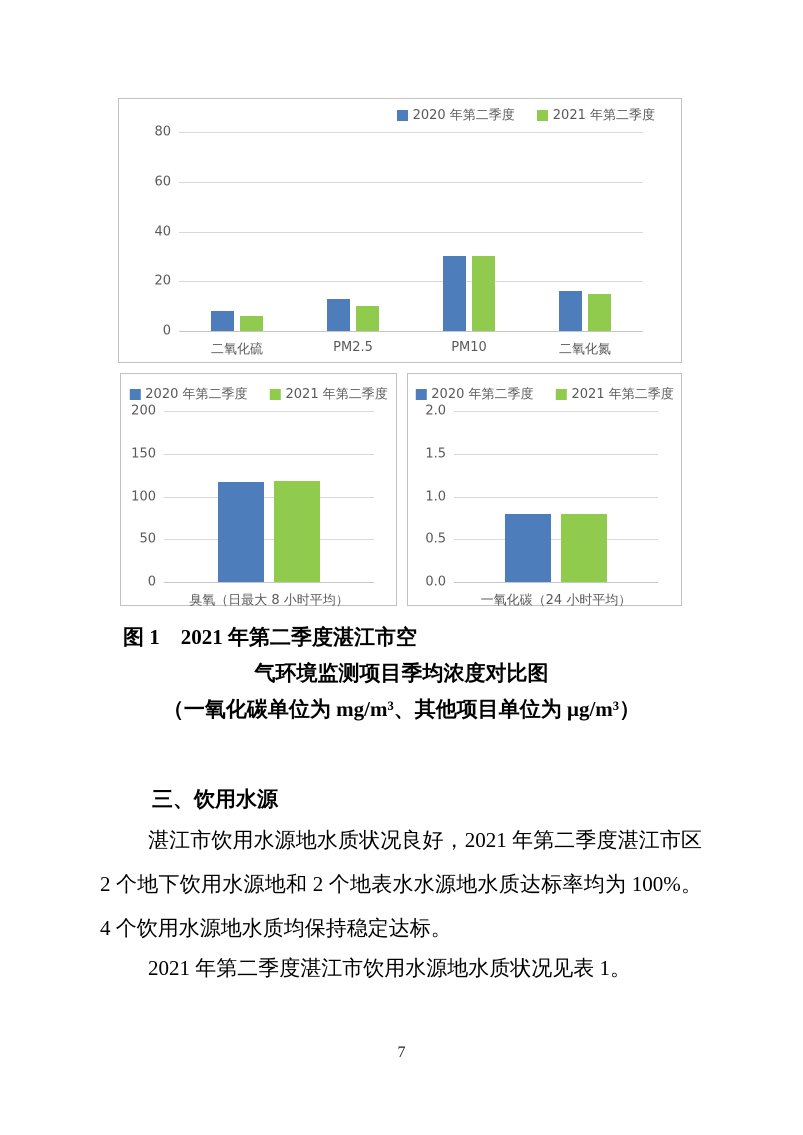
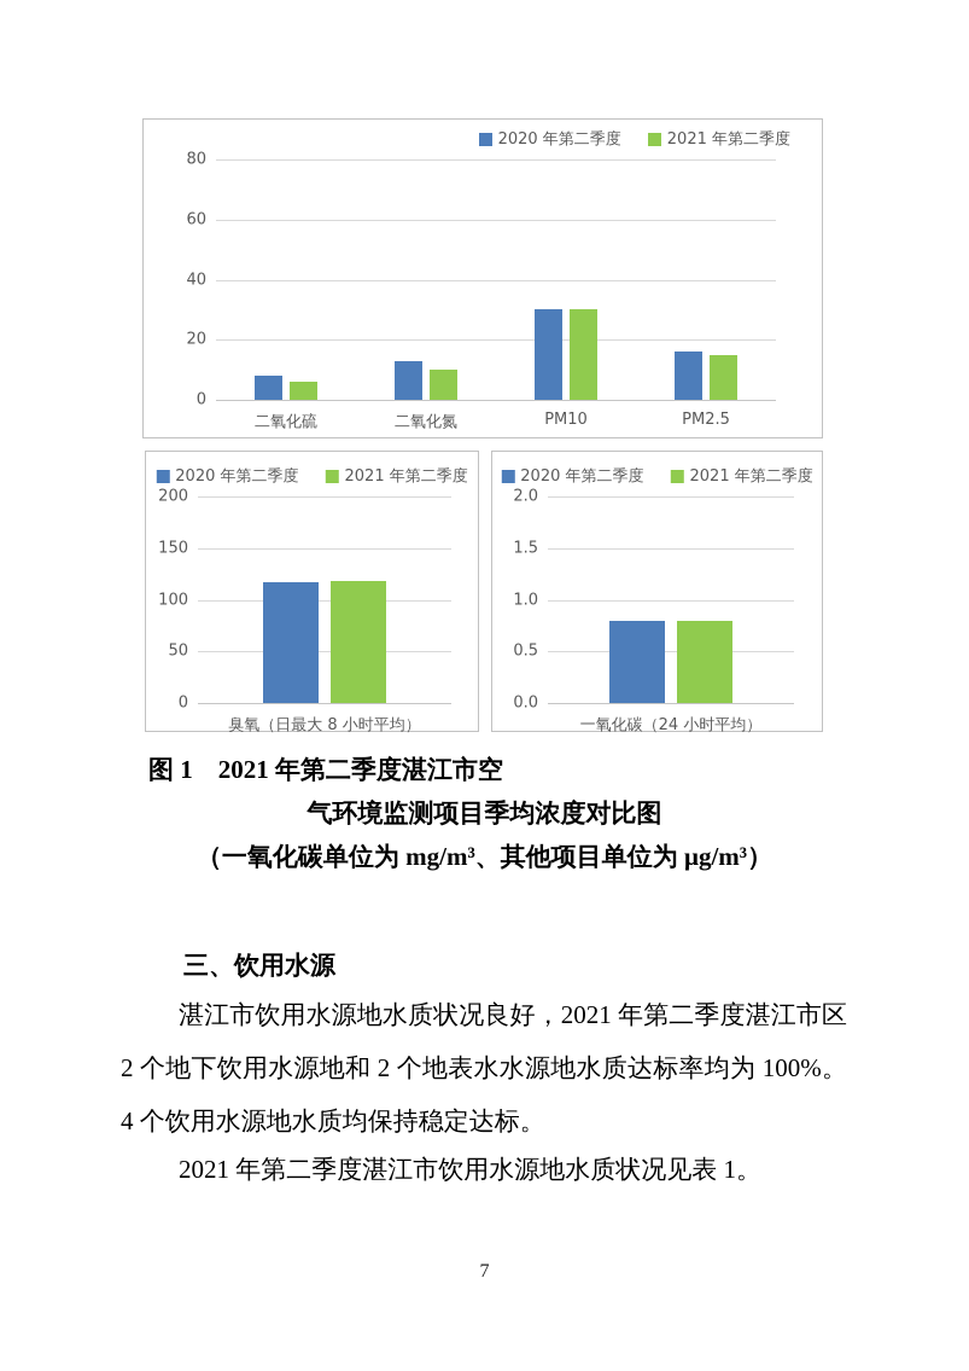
  2020 年第二季度
  2021 年第二季度
  0
  20
  40
  60
  80
  二氧化硫
- PM2.5
+ 二氧化氮
  PM10
- 二氧化氮
+ PM2.5
  2020 年第二季度
  2021 年第二季度
  0
  50
  100
  150
  200
  臭氧（日最大 8 小时平均）
  2020 年第二季度
  2021 年第二季度
  0.0
  0.5
  1.0
  1.5
  2.0
  一氧化碳（24 小时平均）
  图 1 2021 年第二季度湛江市空
  气环境监测项目季均浓度对比图
  （一氧化碳单位为 mg/m³、其他项目单位为 μg/m³）
  三、饮用水源
  湛江市饮用水源地水质状况良好，2021 年第二季度湛江市区 2 个地下饮用水源地和 2 个地表水水源地水质达标率均为 100%。4 个饮用水源地水质均保持稳定达标。
  2021 年第二季度湛江市饮用水源地水质状况见表 1。
  7
